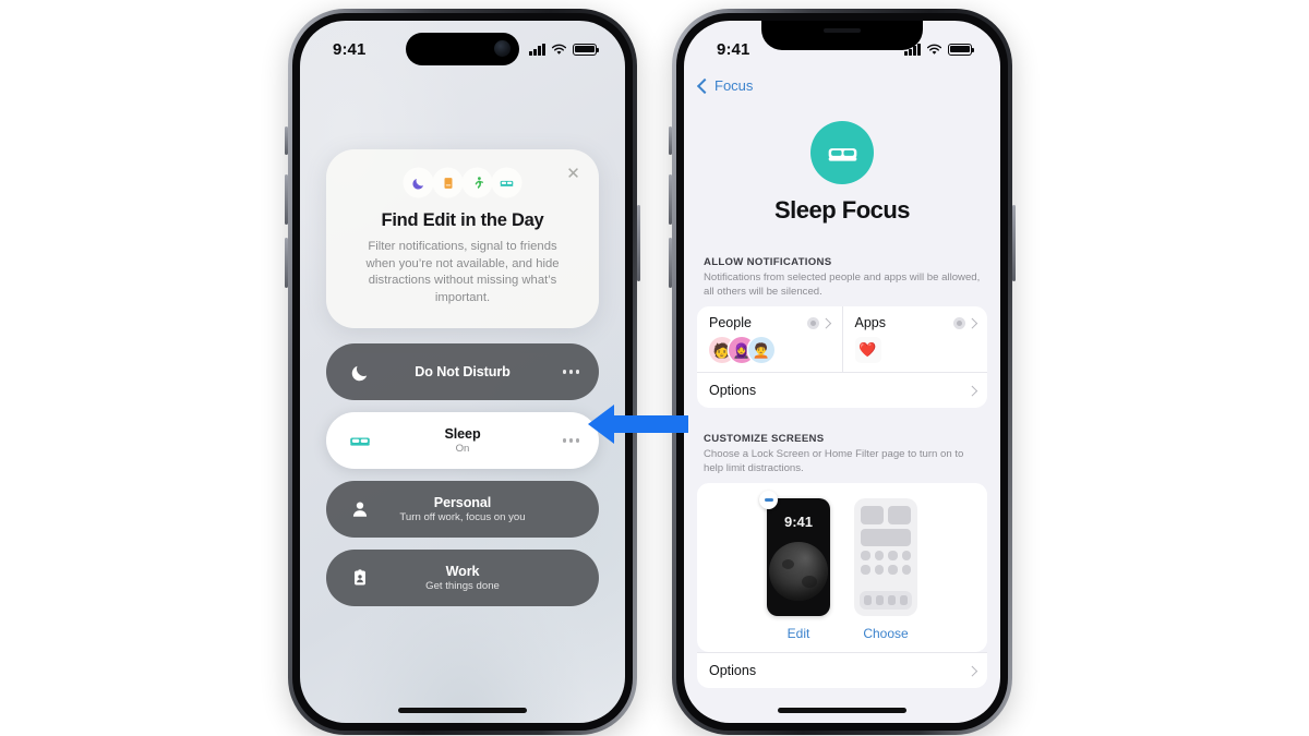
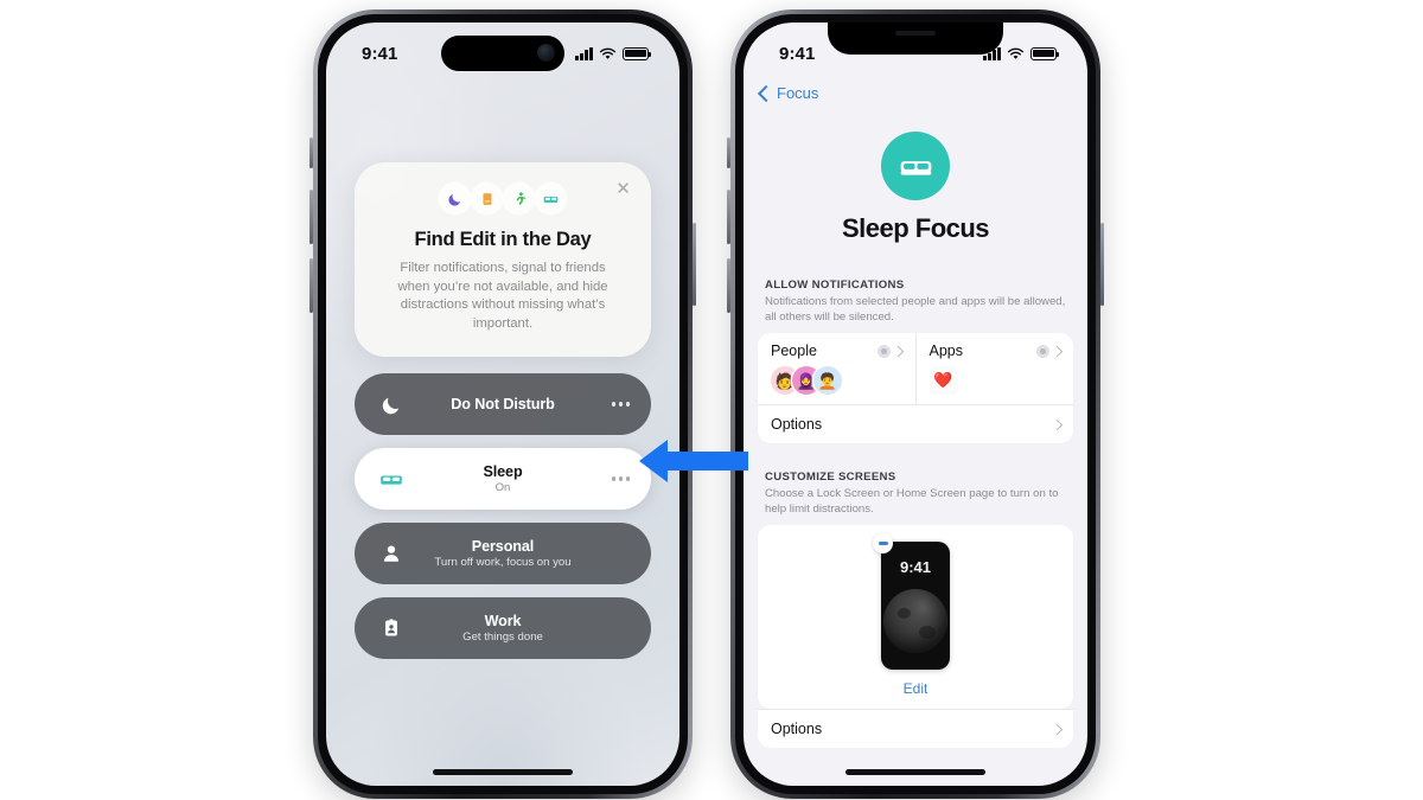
  9:41
  ✕
  Find Edit in the Day
  Filter notifications, signal to friends when you’re not available, and hide distractions without missing what’s important.
  Do Not Disturb
  Sleep
  On
  Personal
  Turn off work, focus on you
  Work
  Get things done
  9:41
  Focus
  Sleep Focus
  ALLOW NOTIFICATIONS
  Notifications from selected people and apps will be allowed, all others will be silenced.
  People
  🧑
  🧕
  🧑‍🦱
  Apps
  ❤️
  Options
  CUSTOMIZE SCREENS
- Choose a Lock Screen or Home Filter page to turn on to help limit distractions.
+ Choose a Lock Screen or Home Screen page to turn on to help limit distractions.
  9:41
  Edit
- Choose
  Options
